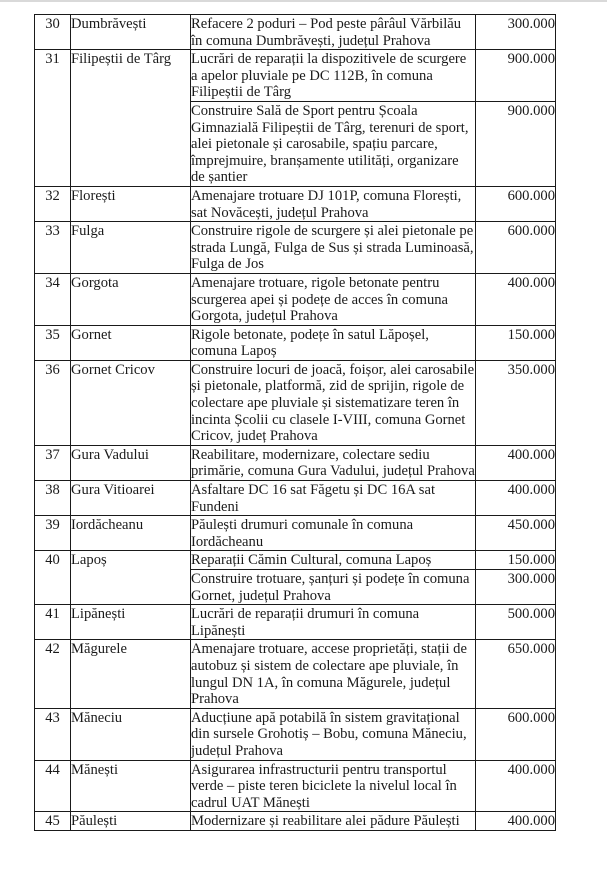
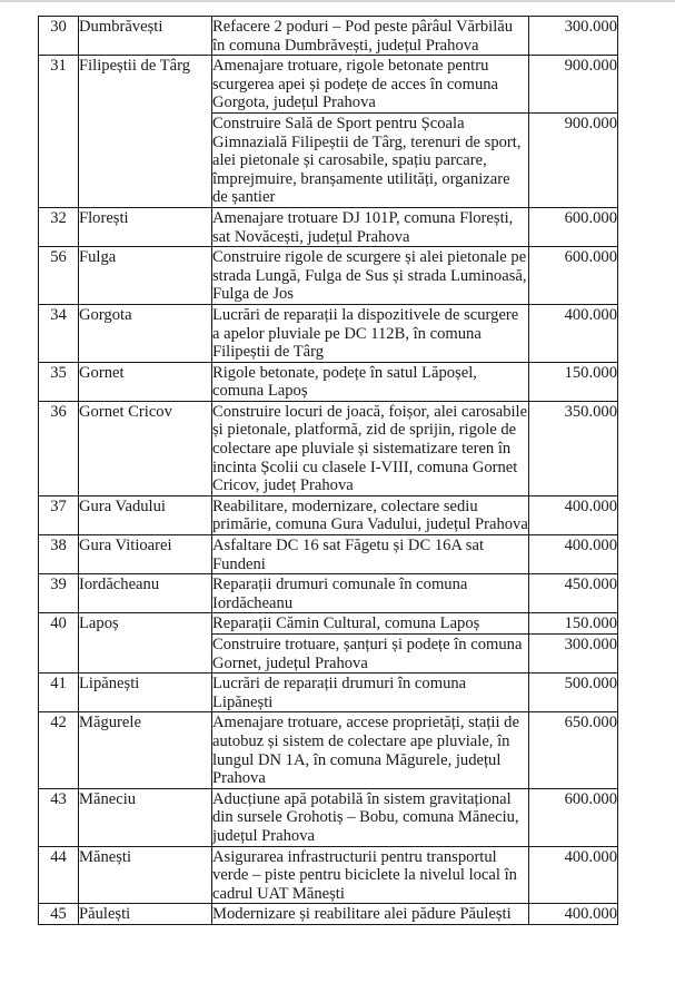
  30	Dumbrăvești	Refacere 2 poduri – Pod peste pârâul Vărbilău în comuna Dumbrăvești, județul Prahova	300.000
- 31	Filipeștii de Târg	Lucrări de reparații la dispozitivele de scurgere a apelor pluviale pe DC 112B, în comuna Filipeștii de Târg	900.000
+ 31	Filipeștii de Târg	Amenajare trotuare, rigole betonate pentru scurgerea apei și podețe de acces în comuna Gorgota, județul Prahova	900.000
  Construire Sală de Sport pentru Școala Gimnazială Filipeștii de Târg, terenuri de sport, alei pietonale și carosabile, spațiu parcare, împrejmuire, branșamente utilități, organizare de șantier	900.000
  32	Florești	Amenajare trotuare DJ 101P, comuna Florești, sat Novăcești, județul Prahova	600.000
- 33	Fulga	Construire rigole de scurgere și alei pietonale pe strada Lungă, Fulga de Sus și strada Luminoasă, Fulga de Jos	600.000
+ 56	Fulga	Construire rigole de scurgere și alei pietonale pe strada Lungă, Fulga de Sus și strada Luminoasă, Fulga de Jos	600.000
- 34	Gorgota	Amenajare trotuare, rigole betonate pentru scurgerea apei și podețe de acces în comuna Gorgota, județul Prahova	400.000
+ 34	Gorgota	Lucrări de reparații la dispozitivele de scurgere a apelor pluviale pe DC 112B, în comuna Filipeștii de Târg	400.000
  35	Gornet	Rigole betonate, podețe în satul Lăpoșel, comuna Lapoș	150.000
  36	Gornet Cricov	Construire locuri de joacă, foișor, alei carosabile și pietonale, platformă, zid de sprijin, rigole de colectare ape pluviale și sistematizare teren în incinta Școlii cu clasele I-VIII, comuna Gornet Cricov, județ Prahova	350.000
  37	Gura Vadului	Reabilitare, modernizare, colectare sediu primărie, comuna Gura Vadului, județul Prahova	400.000
  38	Gura Vitioarei	Asfaltare DC 16 sat Făgetu și DC 16A sat Fundeni	400.000
- 39	Iordăcheanu	Păulești drumuri comunale în comuna Iordăcheanu	450.000
+ 39	Iordăcheanu	Reparații drumuri comunale în comuna Iordăcheanu	450.000
  40	Lapoș	Reparații Cămin Cultural, comuna Lapoș	150.000
  Construire trotuare, șanțuri și podețe în comuna Gornet, județul Prahova	300.000
  41	Lipănești	Lucrări de reparații drumuri în comuna Lipănești	500.000
  42	Măgurele	Amenajare trotuare, accese proprietăți, stații de autobuz și sistem de colectare ape pluviale, în lungul DN 1A, în comuna Măgurele, județul Prahova	650.000
  43	Măneciu	Aducțiune apă potabilă în sistem gravitațional din sursele Grohotiș – Bobu, comuna Măneciu, județul Prahova	600.000
- 44	Mănești	Asigurarea infrastructurii pentru transportul verde – piste teren biciclete la nivelul local în cadrul UAT Mănești	400.000
+ 44	Mănești	Asigurarea infrastructurii pentru transportul verde – piste pentru biciclete la nivelul local în cadrul UAT Mănești	400.000
  45	Păulești	Modernizare și reabilitare alei pădure Păulești	400.000
